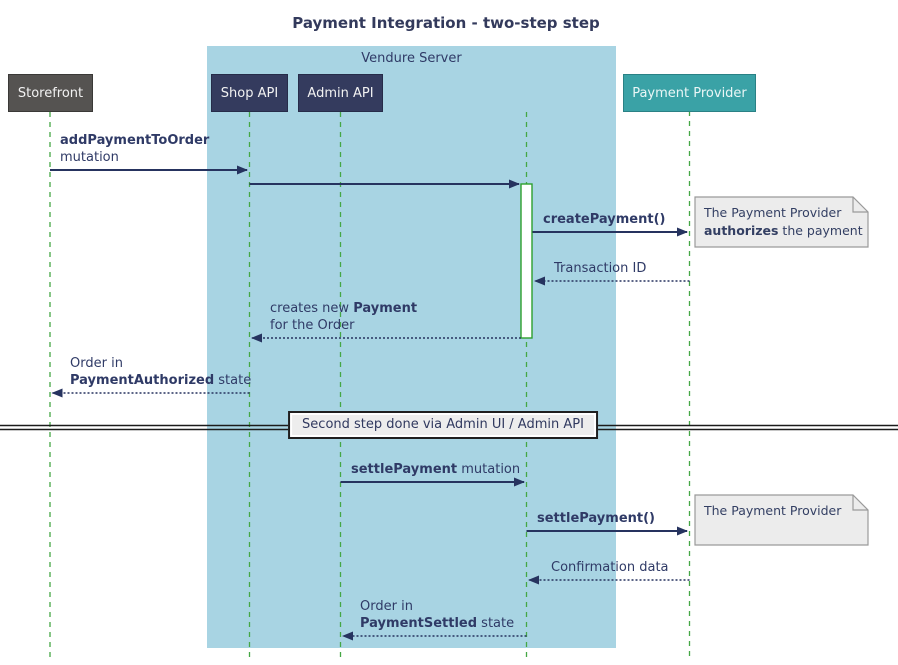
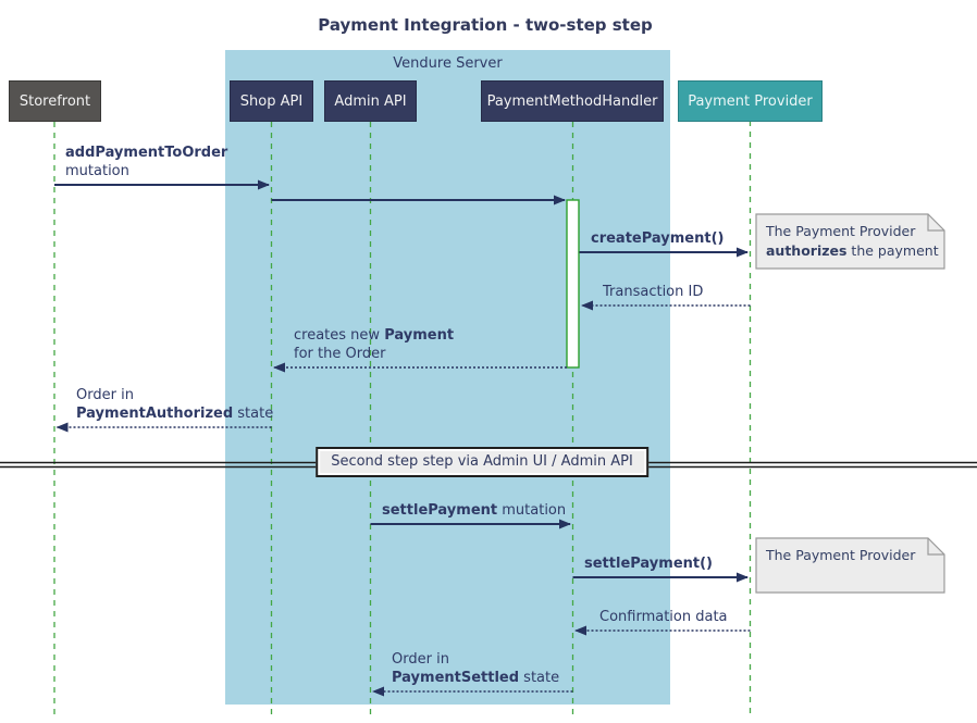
  Payment Integration - two-step step
  Vendure Server
  Storefront
  Shop API
  Admin API
+ PaymentMethodHandler
  Payment Provider
  addPaymentToOrder
  mutation
  createPayment()
  Transaction ID
  creates new Payment
  for the Order
  Order in
  PaymentAuthorized state
- Second step done via Admin UI / Admin API
+ Second step step via Admin UI / Admin API
  settlePayment mutation
  settlePayment()
  Confirmation data
  Order in
  PaymentSettled state
  The Payment Provider
  authorizes the payment
  The Payment Provider
